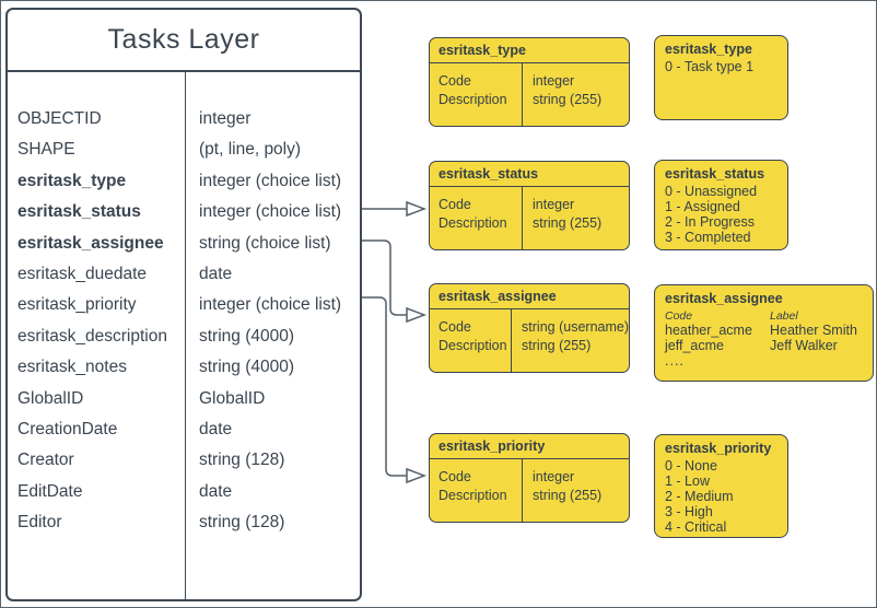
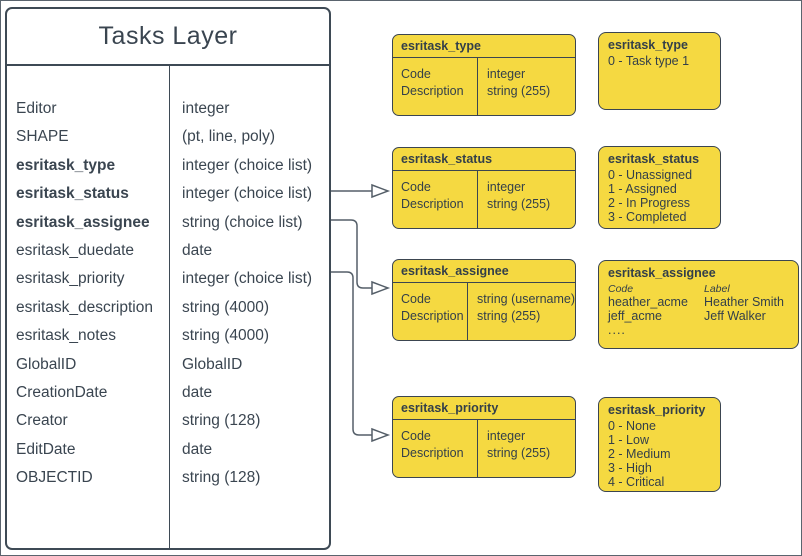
  Tasks Layer
- OBJECTID
+ Editor
  SHAPE
  esritask_type
  esritask_status
  esritask_assignee
  esritask_duedate
  esritask_priority
  esritask_description
  esritask_notes
  GlobalID
  CreationDate
  Creator
  EditDate
- Editor
+ OBJECTID
  integer
  (pt, line, poly)
  integer (choice list)
  integer (choice list)
  string (choice list)
  date
  integer (choice list)
  string (4000)
  string (4000)
  GlobalID
  date
  string (128)
  date
  string (128)
  esritask_type
  Code
  Description
  integer
  string (255)
  esritask_status
  Code
  Description
  integer
  string (255)
  esritask_assignee
  Code
  Description
  string (username)
  string (255)
  esritask_priority
  Code
  Description
  integer
  string (255)
  esritask_type
  0 - Task type 1
  esritask_status
  0 - Unassigned
  1 - Assigned
  2 - In Progress
  3 - Completed
  esritask_assignee
  Code
  Label
  heather_acme
  Heather Smith
  jeff_acme
  Jeff Walker
  ....
  esritask_priority
  0 - None
  1 - Low
  2 - Medium
  3 - High
  4 - Critical
